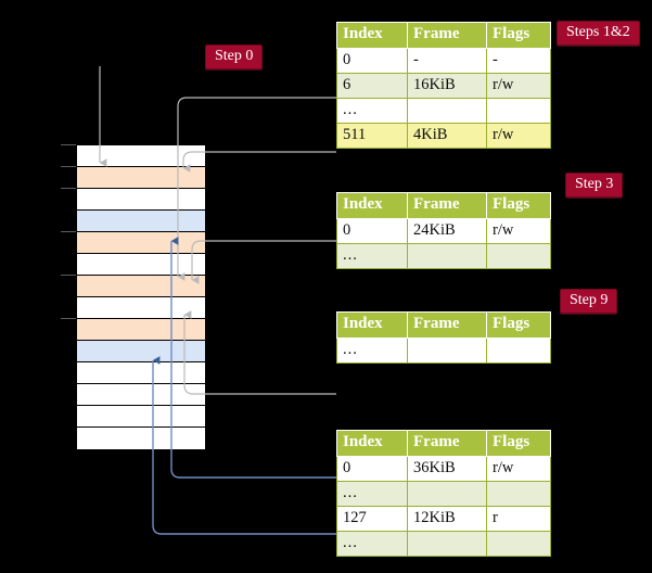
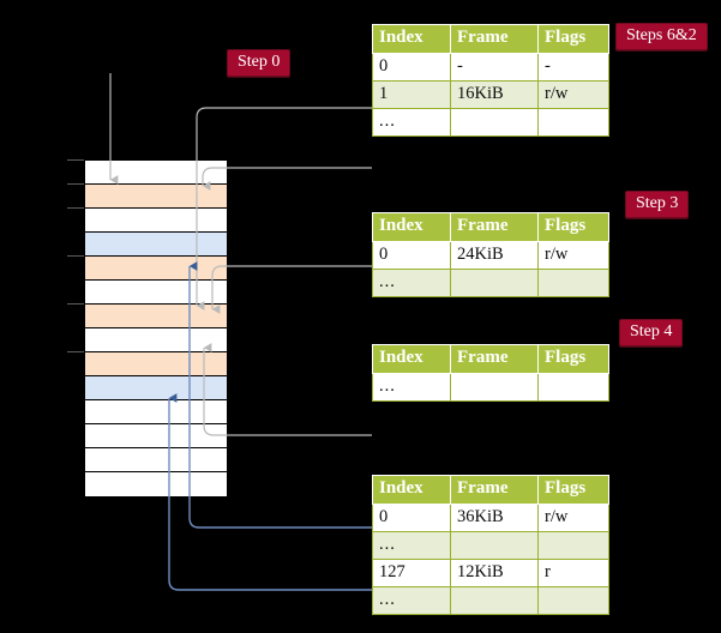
  Step 0
- Steps 1&2
+ Steps 6&2
  Step 3
- Step 9
+ Step 4
  Index	Frame	Flags
  0	-	-
- 6	16KiB	r/w
+ 1	16KiB	r/w
  ...
- 511	4KiB	r/w
  Index	Frame	Flags
  0	24KiB	r/w
  ...
  Index	Frame	Flags
  ...
  Index	Frame	Flags
  0	36KiB	r/w
  ...
  127	12KiB	r
  ...
